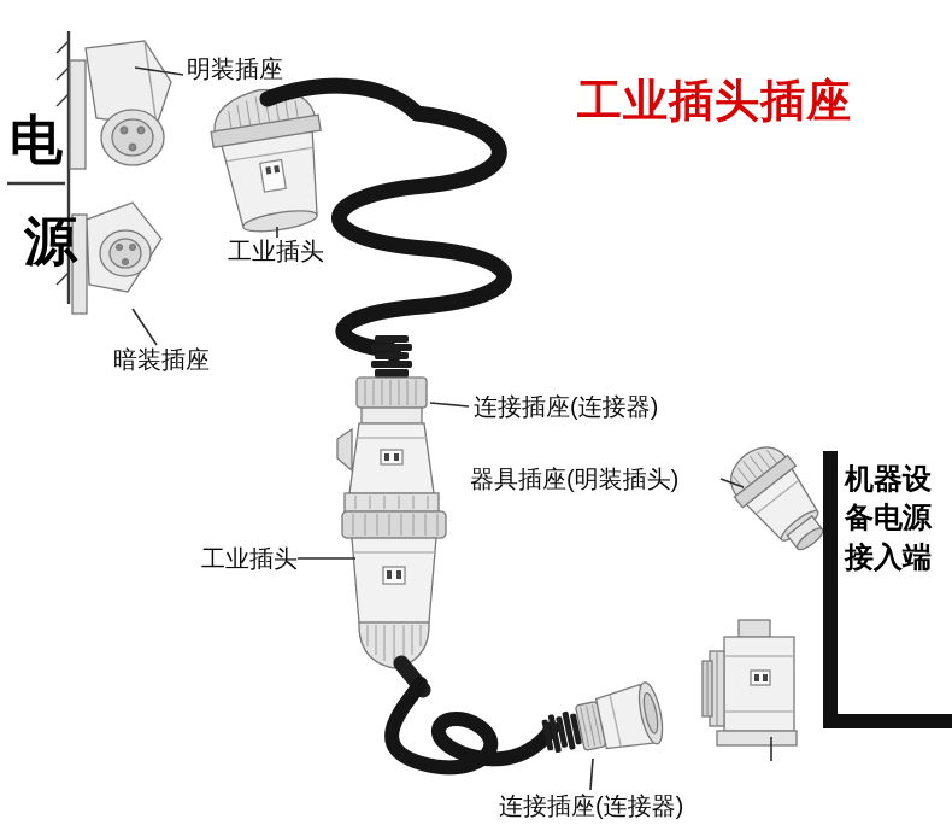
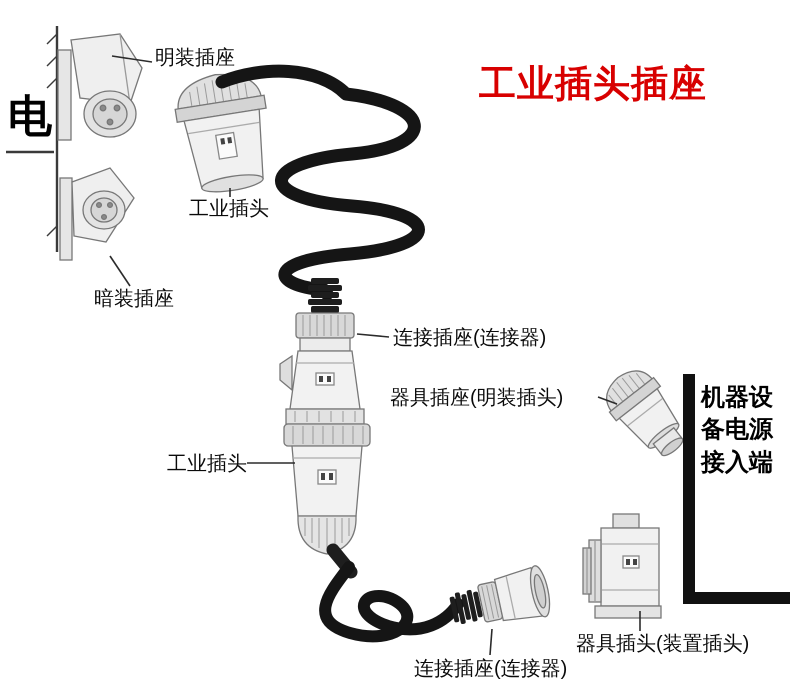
  电
- 源
  工业插头插座
  明装插座
  工业插头
  暗装插座
  连接插座(连接器)
  器具插座(明装插头)
  工业插头
  连接插座(连接器)
+ 器具插头(装置插头)
  机器设
  备电源
  接入端
